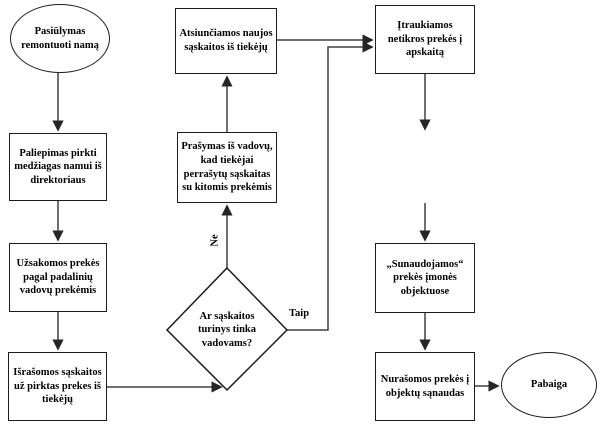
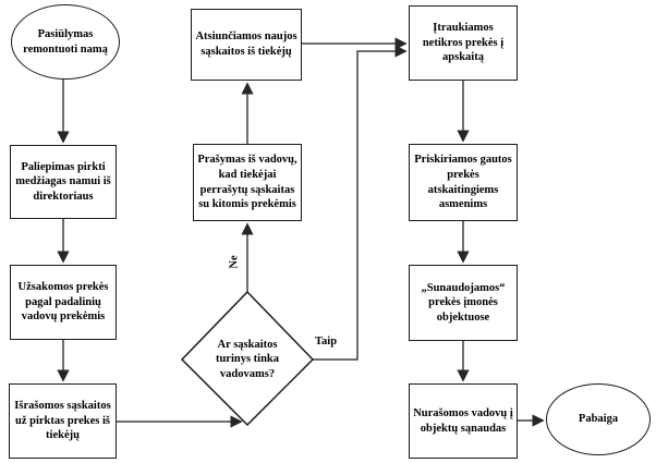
  Pasiūlymas remontuoti namą
  Paliepimas pirkti medžiagas namui iš direktoriaus
  Užsakomos prekės pagal padalinių vadovų prekėmis
  Išrašomos sąskaitos už pirktas prekes iš tiekėjų
  Atsiunčiamos naujos sąskaitos iš tiekėjų
  Prašymas iš vadovų, kad tiekėjai perrašytų sąskaitas su kitomis prekėmis
  Ar sąskaitos turinys tinka vadovams?
  Įtraukiamos netikros prekės į apskaitą
+ Priskiriamos gautos prekės atskaitingiems asmenims
  „Sunaudojamos“ prekės įmonės objektuose
- Nurašomos prekės į objektų sąnaudas
+ Nurašomos vadovų į objektų sąnaudas
  Pabaiga
  Taip
